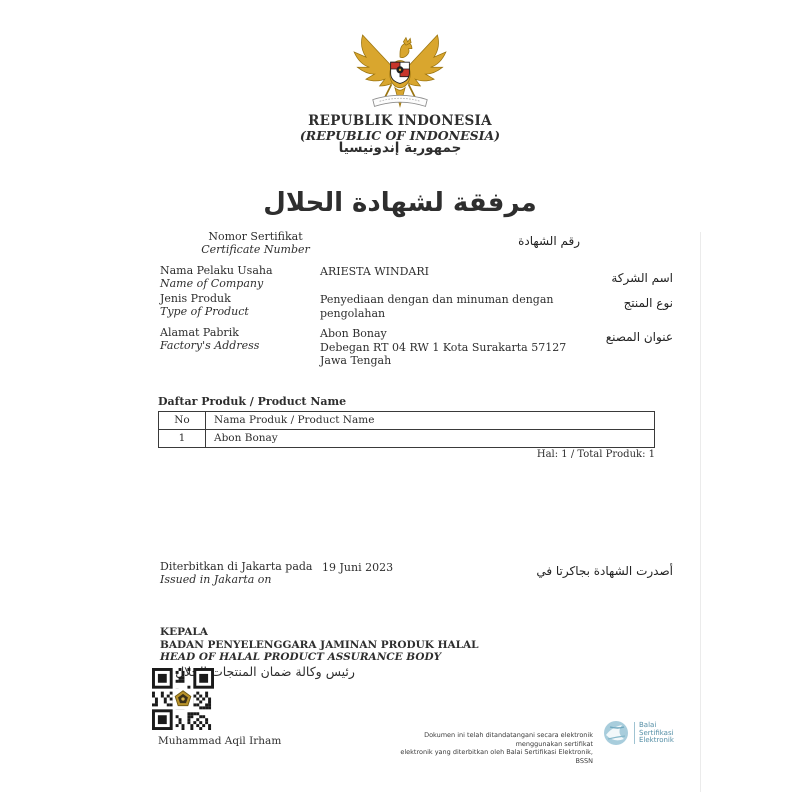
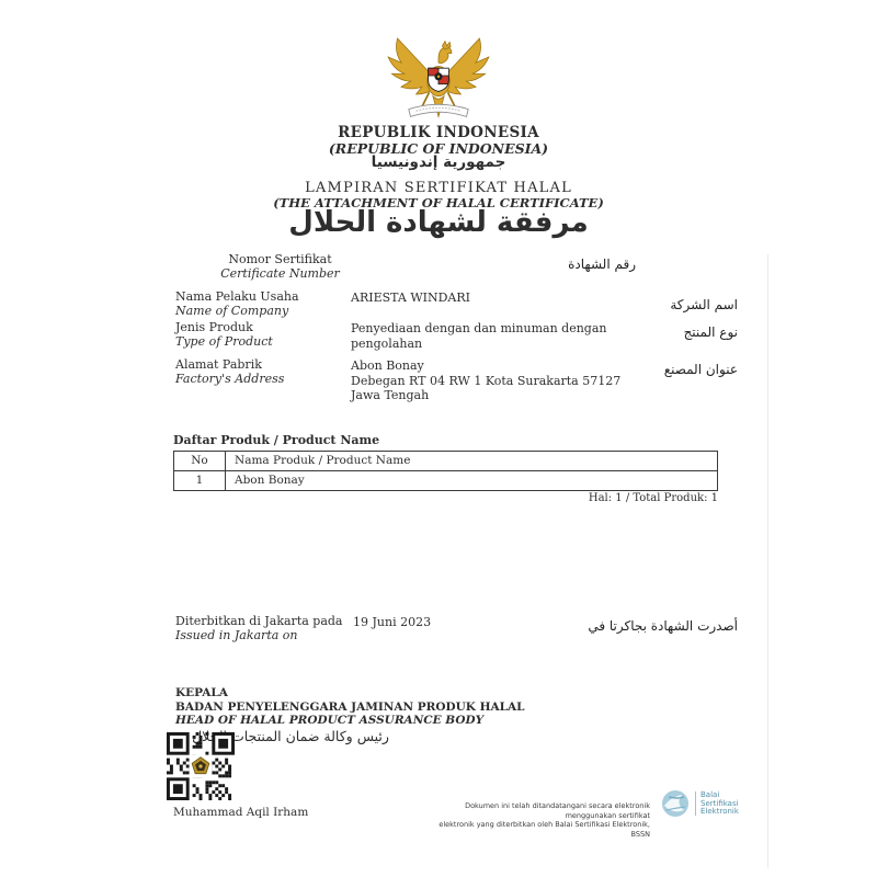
  REPUBLIK INDONESIA
  (REPUBLIC OF INDONESIA)
  جمهورية إندونيسيا
+ LAMPIRAN SERTIFIKAT HALAL
+ (THE ATTACHMENT OF HALAL CERTIFICATE)
  مرفقة لشهادة الحلال
  Nomor Sertifikat
  Certificate Number
  رقم الشهادة
  Nama Pelaku Usaha
  Name of Company
  ARIESTA WINDARI
  اسم الشركة
  Jenis Produk
  Type of Product
  Penyediaan dengan dan minuman dengan pengolahan
  نوع المنتج
  Alamat Pabrik
  Factory's Address
  Abon Bonay
  Debegan RT 04 RW 1 Kota Surakarta 57127
  Jawa Tengah
  عنوان المصنع
  Daftar Produk / Product Name
  No	Nama Produk / Product Name
  1	Abon Bonay
  Hal: 1 / Total Produk: 1
  Diterbitkan di Jakarta pada
  Issued in Jakarta on
  19 Juni 2023
  أصدرت الشهادة بجاكرتا في
  KEPALA
  BADAN PENYELENGGARA JAMINAN PRODUK HALAL
  HEAD OF HALAL PRODUCT ASSURANCE BODY
  رئيس وكالة ضمان المنتجاتلال
  Muhammad Aqil Irham
  Dokumen ini telah ditandatangani secara elektronik menggunakan sertifikat
  elektronik yang diterbitkan oleh Balai Sertifikasi Elektronik, BSSN
  Balai
  Sertifikasi
  Elektronik
